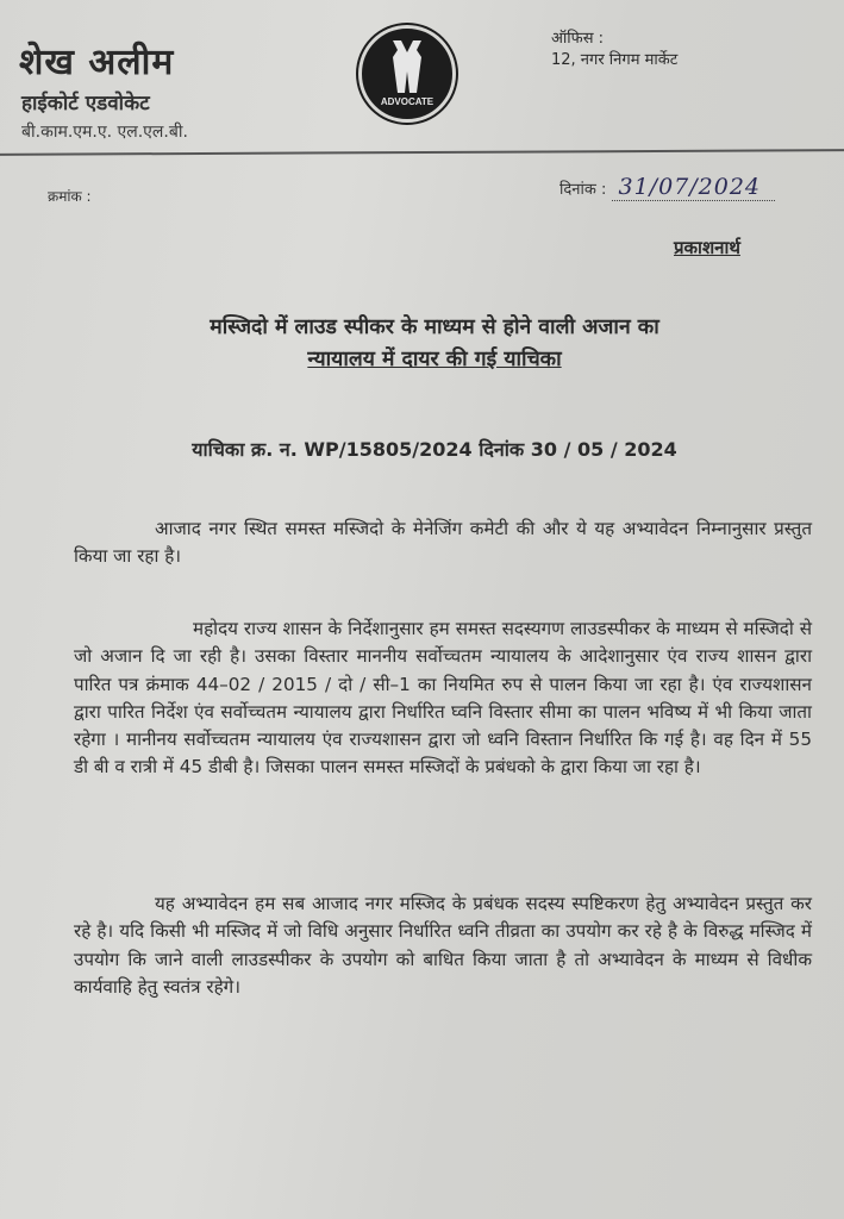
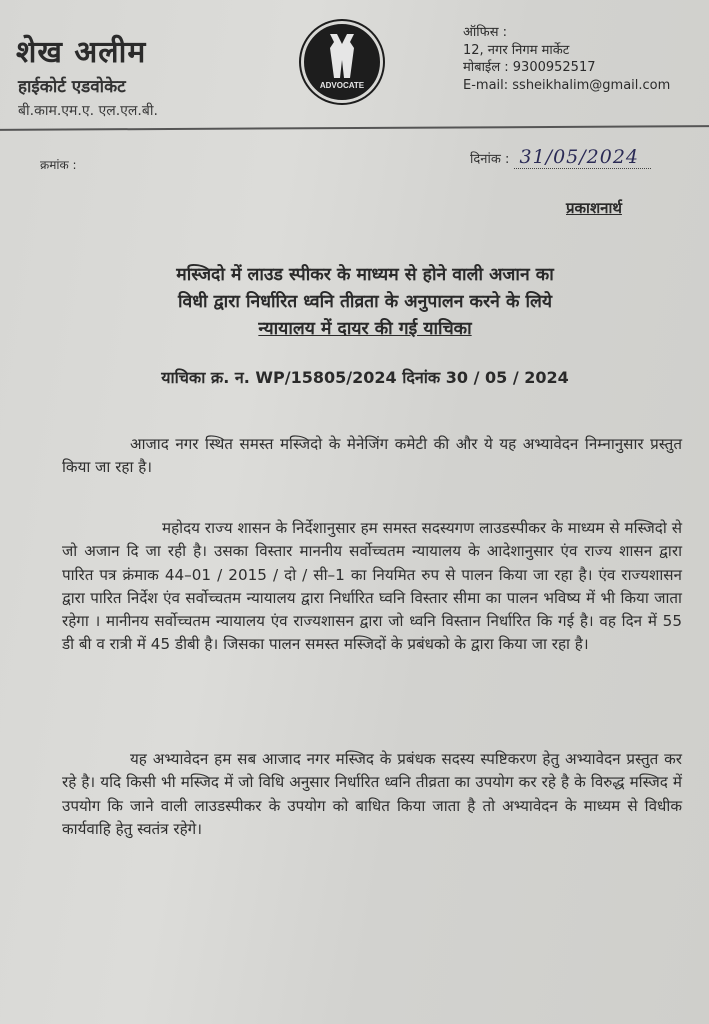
  शेख अलीम
  हाईकोर्ट एडवोकेट
  बी.काम.एम.ए. एल.एल.बी.
  ADVOCATE
  ऑफिस :
  12, नगर निगम मार्केट
+ मोबाईल : 9300952517
+ E-mail: ssheikhalim@gmail.com
  क्रमांक :
- दिनांक : 31/07/2024
+ दिनांक : 31/05/2024
  प्रकाशनार्थ
  मस्जिदो में लाउड स्पीकर के माध्यम से होने वाली अजान का
+ विधी द्वारा निर्धारित ध्वनि तीव्रता के अनुपालन करने के लिये
  न्यायालय में दायर की गई याचिका
  याचिका क्र. न. WP/15805/2024 दिनांक 30 / 05 / 2024
  आजाद नगर स्थित समस्त मस्जिदो के मेनेजिंग कमेटी की और ये यह अभ्यावेदन निम्नानुसार प्रस्तुत किया जा रहा है।
- महोदय राज्य शासन के निर्देशानुसार हम समस्त सदस्यगण लाउडस्पीकर के माध्यम से मस्जिदो से जो अजान दि जा रही है। उसका विस्तार माननीय सर्वोच्चतम न्यायालय के आदेशानुसार एंव राज्य शासन द्वारा पारित पत्र क्रंमाक 44–02 / 2015 / दो / सी–1 का नियमित रुप से पालन किया जा रहा है। एंव राज्यशासन द्वारा पारित निर्देश एंव सर्वोच्चतम न्यायालय द्वारा निर्धारित घ्वनि विस्तार सीमा का पालन भविष्य में भी किया जाता रहेगा । मानीनय सर्वोच्चतम न्यायालय एंव राज्यशासन द्वारा जो ध्वनि विस्तान निर्धारित कि गई है। वह दिन में 55 डी बी व रात्री में 45 डीबी है। जिसका पालन समस्त मस्जिदों के प्रबंधको के द्वारा किया जा रहा है।
+ महोदय राज्य शासन के निर्देशानुसार हम समस्त सदस्यगण लाउडस्पीकर के माध्यम से मस्जिदो से जो अजान दि जा रही है। उसका विस्तार माननीय सर्वोच्चतम न्यायालय के आदेशानुसार एंव राज्य शासन द्वारा पारित पत्र क्रंमाक 44–01 / 2015 / दो / सी–1 का नियमित रुप से पालन किया जा रहा है। एंव राज्यशासन द्वारा पारित निर्देश एंव सर्वोच्चतम न्यायालय द्वारा निर्धारित घ्वनि विस्तार सीमा का पालन भविष्य में भी किया जाता रहेगा । मानीनय सर्वोच्चतम न्यायालय एंव राज्यशासन द्वारा जो ध्वनि विस्तान निर्धारित कि गई है। वह दिन में 55 डी बी व रात्री में 45 डीबी है। जिसका पालन समस्त मस्जिदों के प्रबंधको के द्वारा किया जा रहा है।
  यह अभ्यावेदन हम सब आजाद नगर मस्जिद के प्रबंधक सदस्य स्पष्टिकरण हेतु अभ्यावेदन प्रस्तुत कर रहे है। यदि किसी भी मस्जिद में जो विधि अनुसार निर्धारित ध्वनि तीव्रता का उपयोग कर रहे है के विरुद्ध मस्जिद में उपयोग कि जाने वाली लाउडस्पीकर के उपयोग को बाधित किया जाता है तो अभ्यावेदन के माध्यम से विधीक कार्यवाहि हेतु स्वतंत्र रहेगे।
